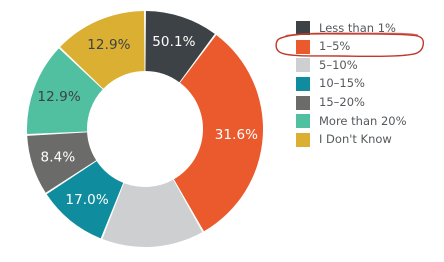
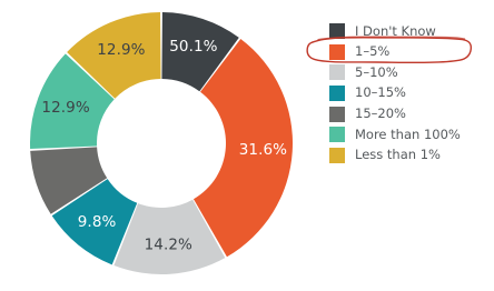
  50.1%
  31.6%
+ 14.2%
- 17.0%
+ 9.8%
- 8.4%
  12.9%
  12.9%
- Less than 1%
+ I Don't Know
  1–5%
  5–10%
  10–15%
  15–20%
- More than 20%
+ More than 100%
- I Don't Know
+ Less than 1%
